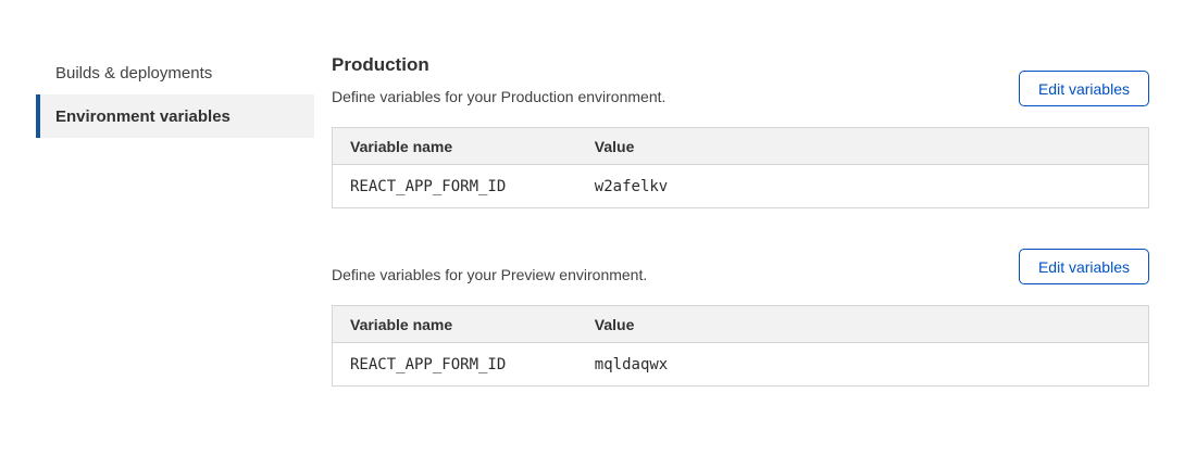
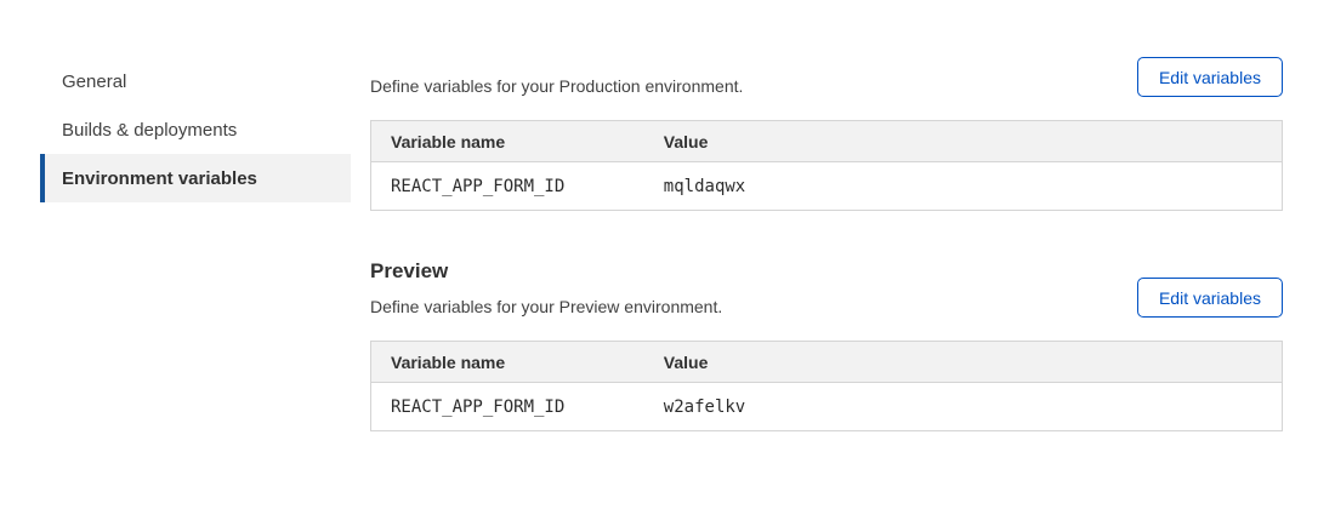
+ General
  Builds & deployments
  Environment variables
- Production
  Define variables for your Production environment.
  Edit variables
  Variable name	Value
- REACT_APP_FORM_ID	w2afelkv
+ REACT_APP_FORM_ID	mqldaqwx
+ Preview
  Define variables for your Preview environment.
  Edit variables
  Variable name	Value
- REACT_APP_FORM_ID	mqldaqwx
+ REACT_APP_FORM_ID	w2afelkv
